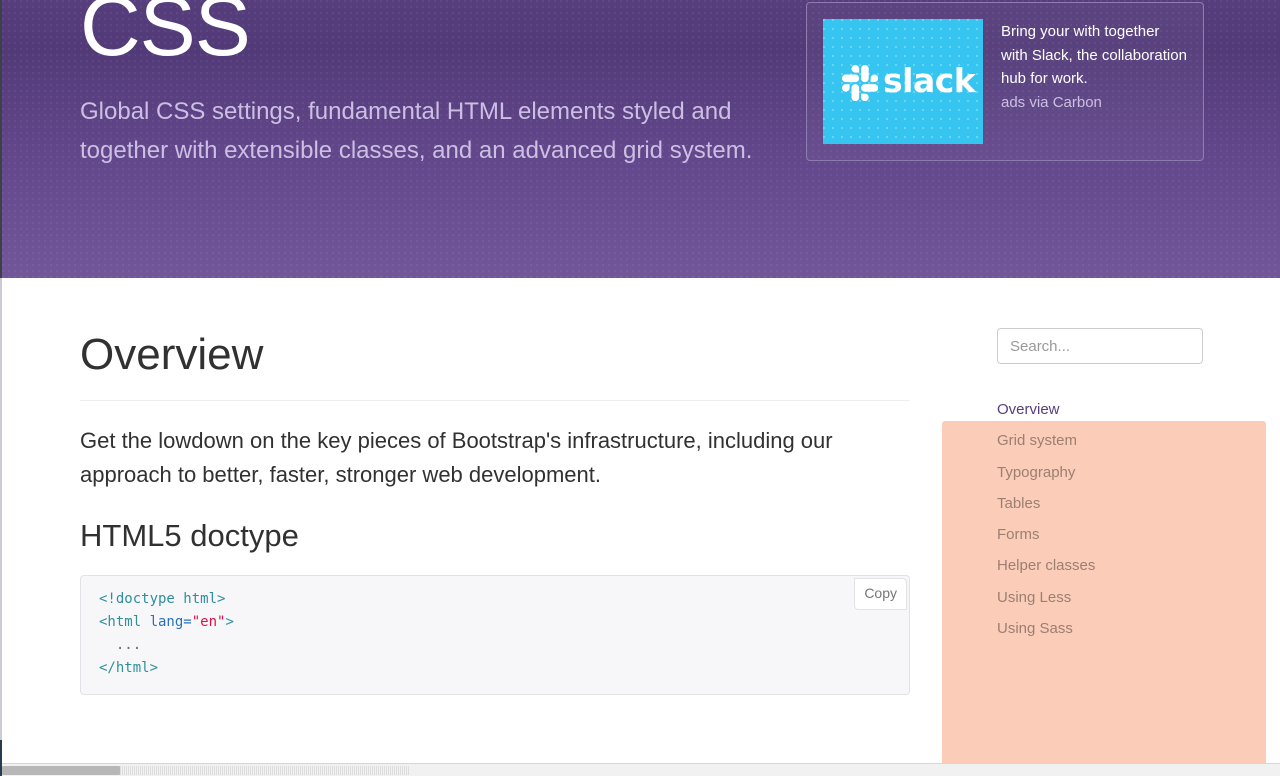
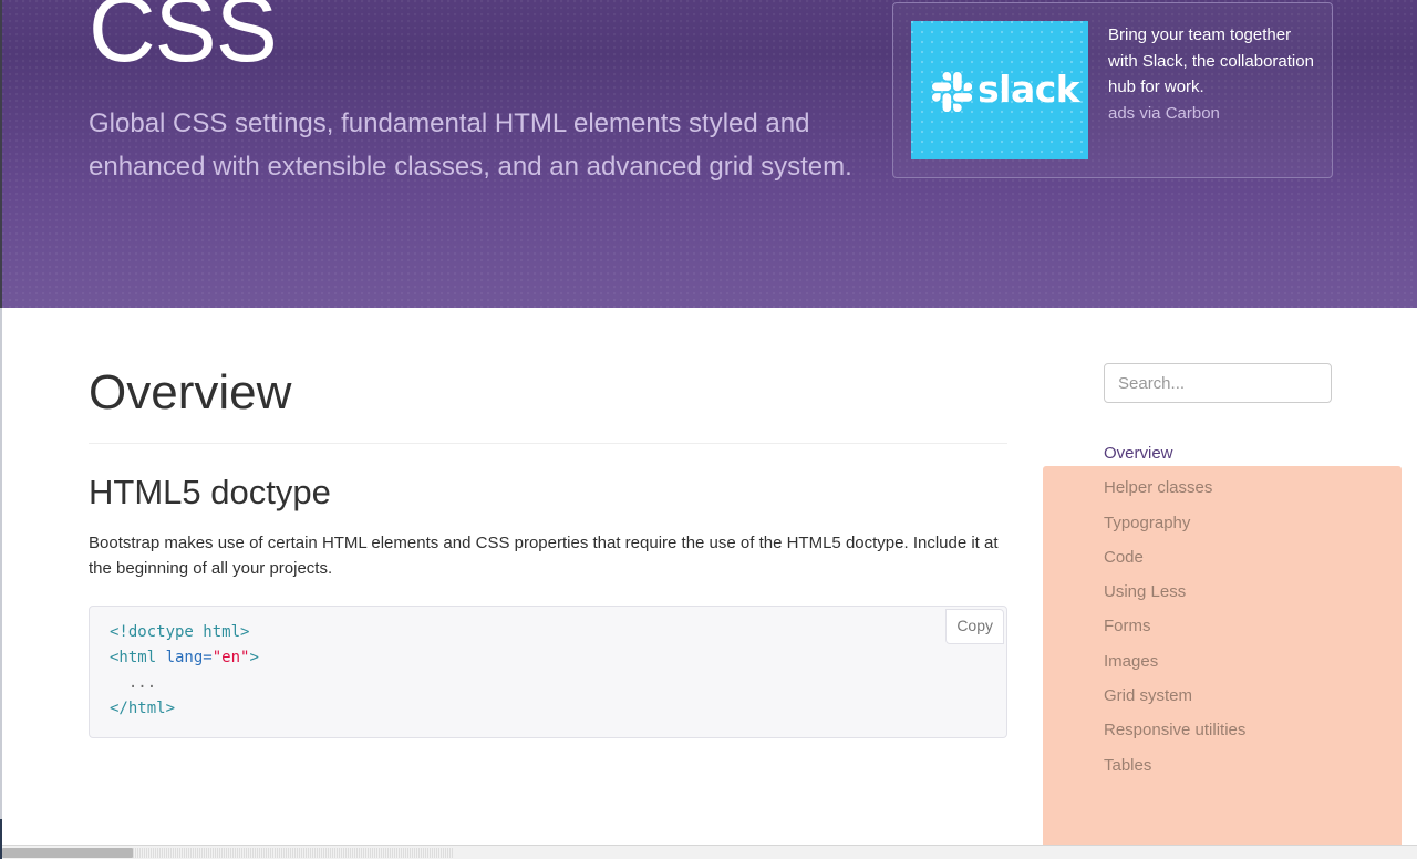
  CSS
- Global CSS settings, fundamental HTML elements styled and together with extensible classes, and an advanced grid system.
+ Global CSS settings, fundamental HTML elements styled and enhanced with extensible classes, and an advanced grid system.
  slack
- Bring your with together with Slack, the collaboration hub for work.
+ Bring your team together with Slack, the collaboration hub for work.
  ads via Carbon
  Overview
- Get the lowdown on the key pieces of Bootstrap's infrastructure, including our approach to better, faster, stronger web development.
  HTML5 doctype
+ Bootstrap makes use of certain HTML elements and CSS properties that require the use of the HTML5 doctype. Include it at the beginning of all your projects.
  Copy
  <!doctype html> <html lang="en"> ... </html>
  Search...
  Overview
- Grid system
+ Helper classes
  Typography
+ Code
- Tables
+ Using Less
  Forms
+ Images
- Helper classes
+ Grid system
+ Responsive utilities
- Using Less
+ Tables
- Using Sass
